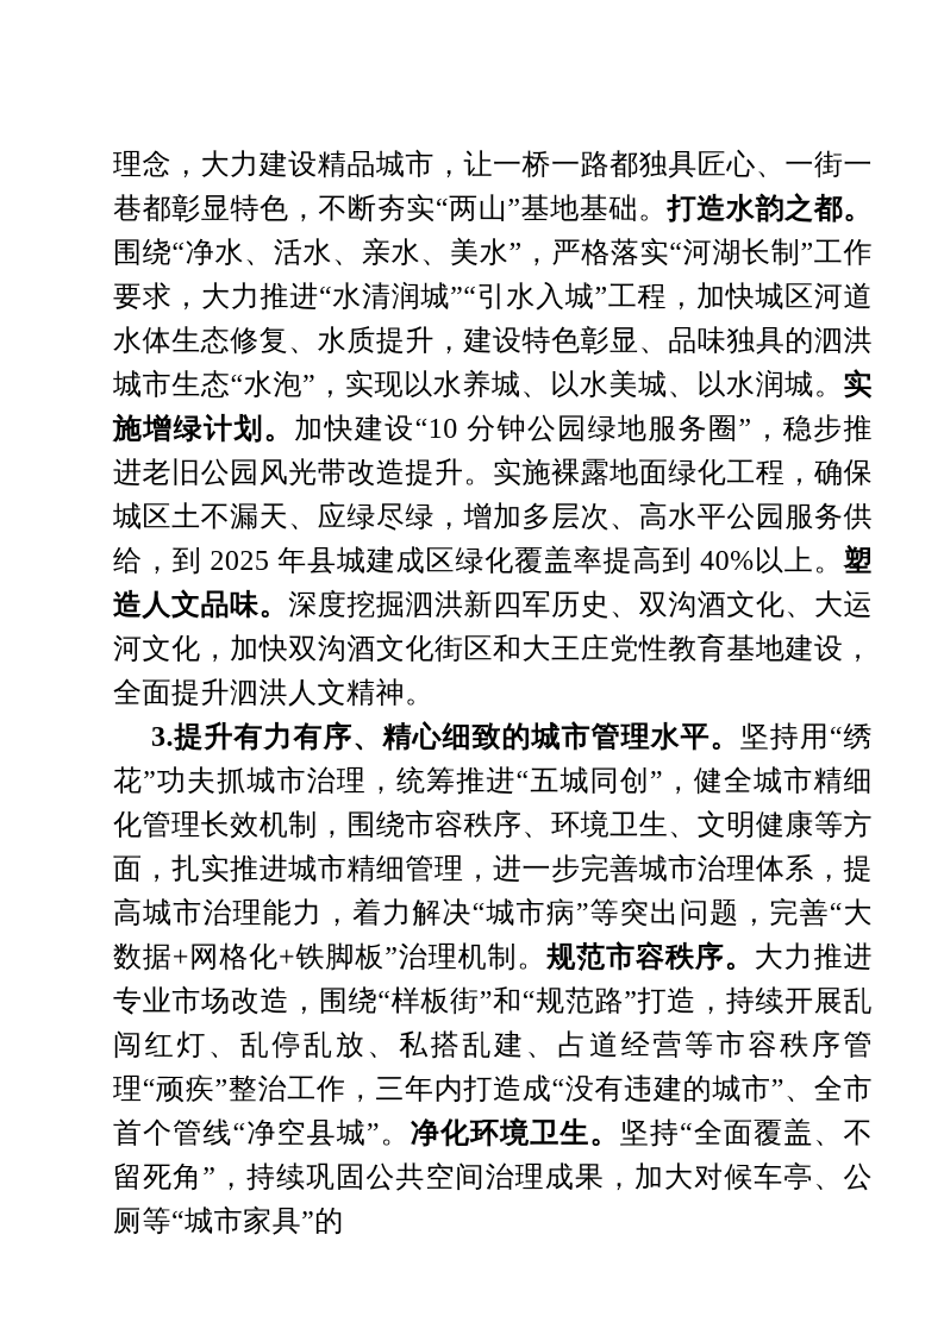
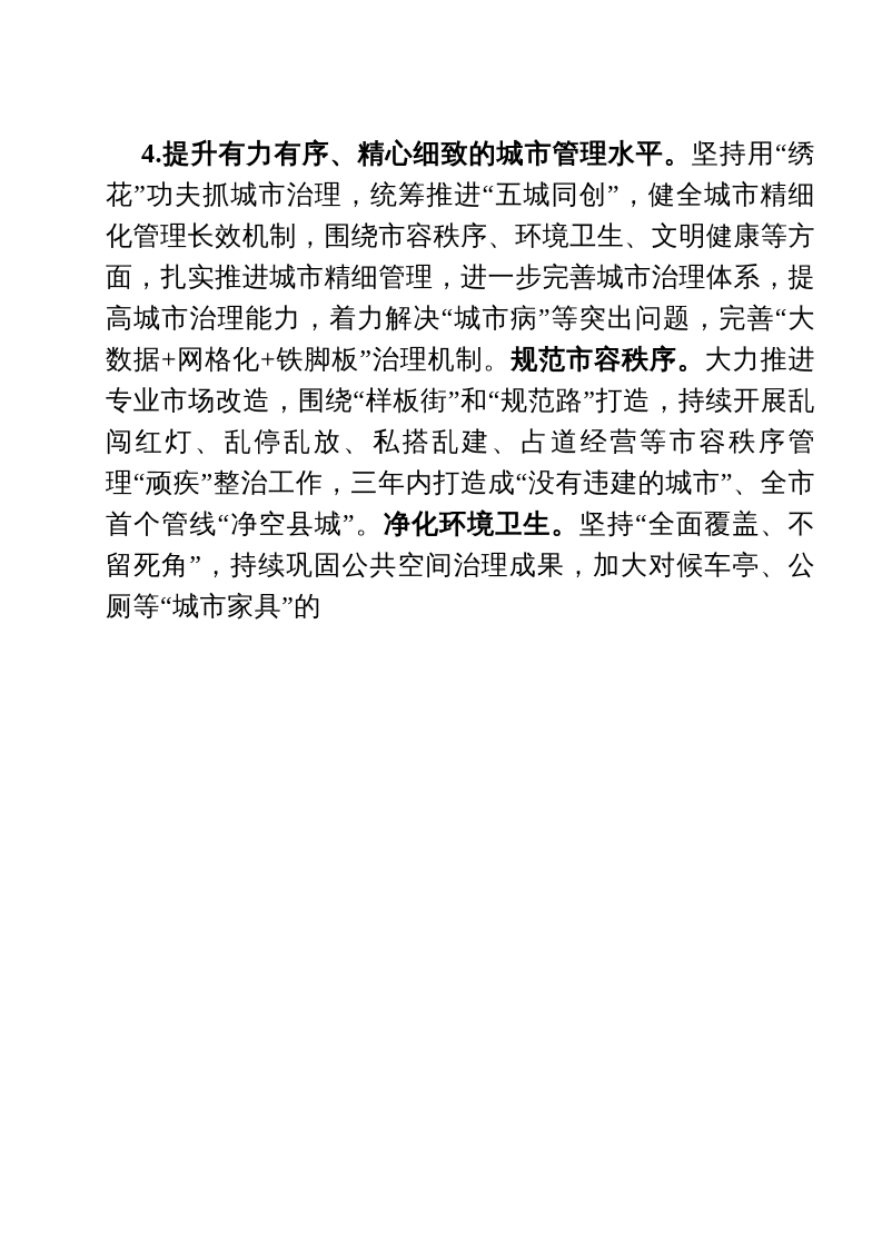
- 理念，大力建设精品城市，让一桥一路都独具匠心、一街一巷都彰显特色，不断夯实“两山”基地基础。打造水韵之都。围绕“净水、活水、亲水、美水”，严格落实“河湖长制”工作要求，大力推进“水清润城”“引水入城”工程，加快城区河道水体生态修复、水质提升，建设特色彰显、品味独具的泗洪城市生态“水泡”，实现以水养城、以水美城、以水润城。实施增绿计划。加快建设“10 分钟公园绿地服务圈”，稳步推进老旧公园风光带改造提升。实施裸露地面绿化工程，确保城区土不漏天、应绿尽绿，增加多层次、高水平公园服务供给，到 2025 年县城建成区绿化覆盖率提高到 40%以上。塑造人文品味。深度挖掘泗洪新四军历史、双沟酒文化、大运河文化，加快双沟酒文化街区和大王庄党性教育基地建设，全面提升泗洪人文精神。
- 3.提升有力有序、精心细致的城市管理水平。坚持用“绣花”功夫抓城市治理，统筹推进“五城同创”，健全城市精细化管理长效机制，围绕市容秩序、环境卫生、文明健康等方面，扎实推进城市精细管理，进一步完善城市治理体系，提高城市治理能力，着力解决“城市病”等突出问题，完善“大数据+网格化+铁脚板”治理机制。规范市容秩序。大力推进专业市场改造，围绕“样板街”和“规范路”打造，持续开展乱闯红灯、乱停乱放、私搭乱建、占道经营等市容秩序管理“顽疾”整治工作，三年内打造成“没有违建的城市”、全市首个管线“净空县城”。净化环境卫生。坚持“全面覆盖、不留死角”，持续巩固公共空间治理成果，加大对候车亭、公厕等“城市家具”的
+ 4.提升有力有序、精心细致的城市管理水平。坚持用“绣花”功夫抓城市治理，统筹推进“五城同创”，健全城市精细化管理长效机制，围绕市容秩序、环境卫生、文明健康等方面，扎实推进城市精细管理，进一步完善城市治理体系，提高城市治理能力，着力解决“城市病”等突出问题，完善“大数据+网格化+铁脚板”治理机制。规范市容秩序。大力推进专业市场改造，围绕“样板街”和“规范路”打造，持续开展乱闯红灯、乱停乱放、私搭乱建、占道经营等市容秩序管理“顽疾”整治工作，三年内打造成“没有违建的城市”、全市首个管线“净空县城”。净化环境卫生。坚持“全面覆盖、不留死角”，持续巩固公共空间治理成果，加大对候车亭、公厕等“城市家具”的
